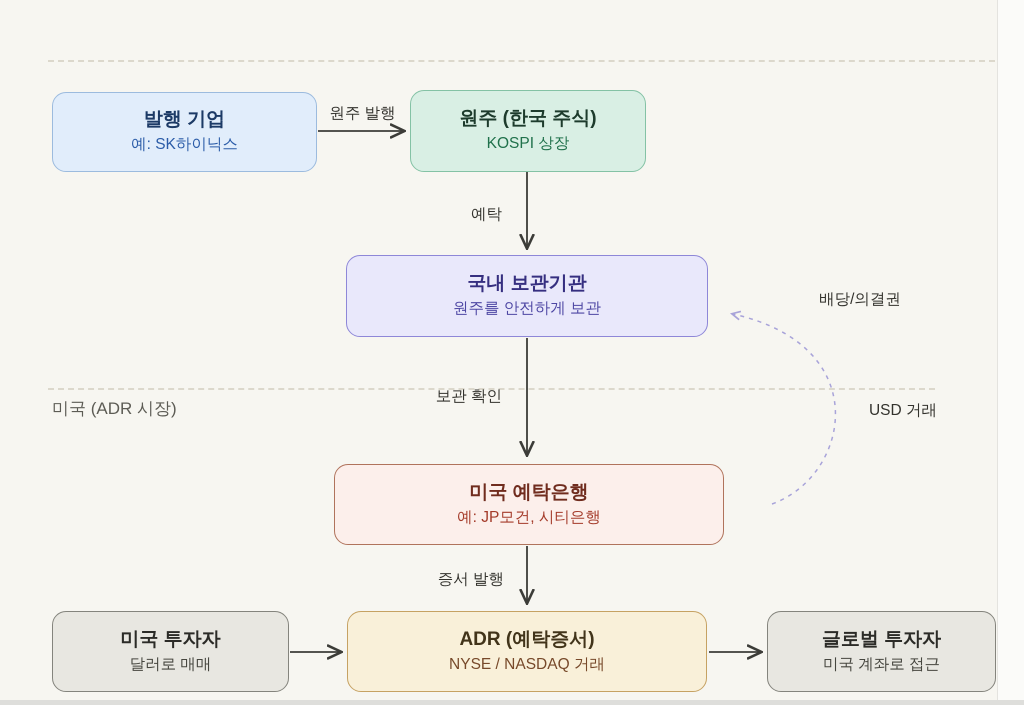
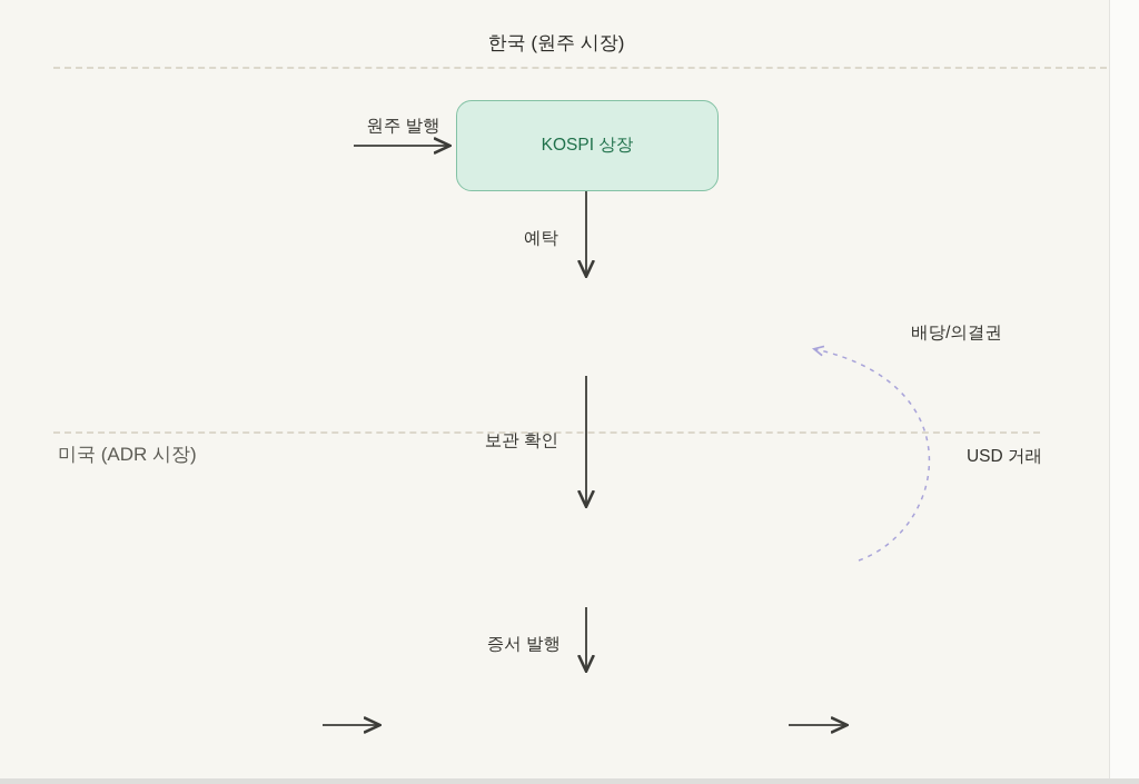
+ 한국 (원주 시장)
  미국 (ADR 시장)
  원주 발행
  예탁
  보관 확인
  증서 발행
  배당/의결권
  USD 거래
- 발행 기업
- 예: SK하이닉스
- 원주 (한국 주식)
  KOSPI 상장
- 국내 보관기관
- 원주를 안전하게 보관
- 미국 예탁은행
- 예: JP모건, 시티은행
- 미국 투자자
- 달러로 매매
- ADR (예탁증서)
- NYSE / NASDAQ 거래
- 글로벌 투자자
- 미국 계좌로 접근
